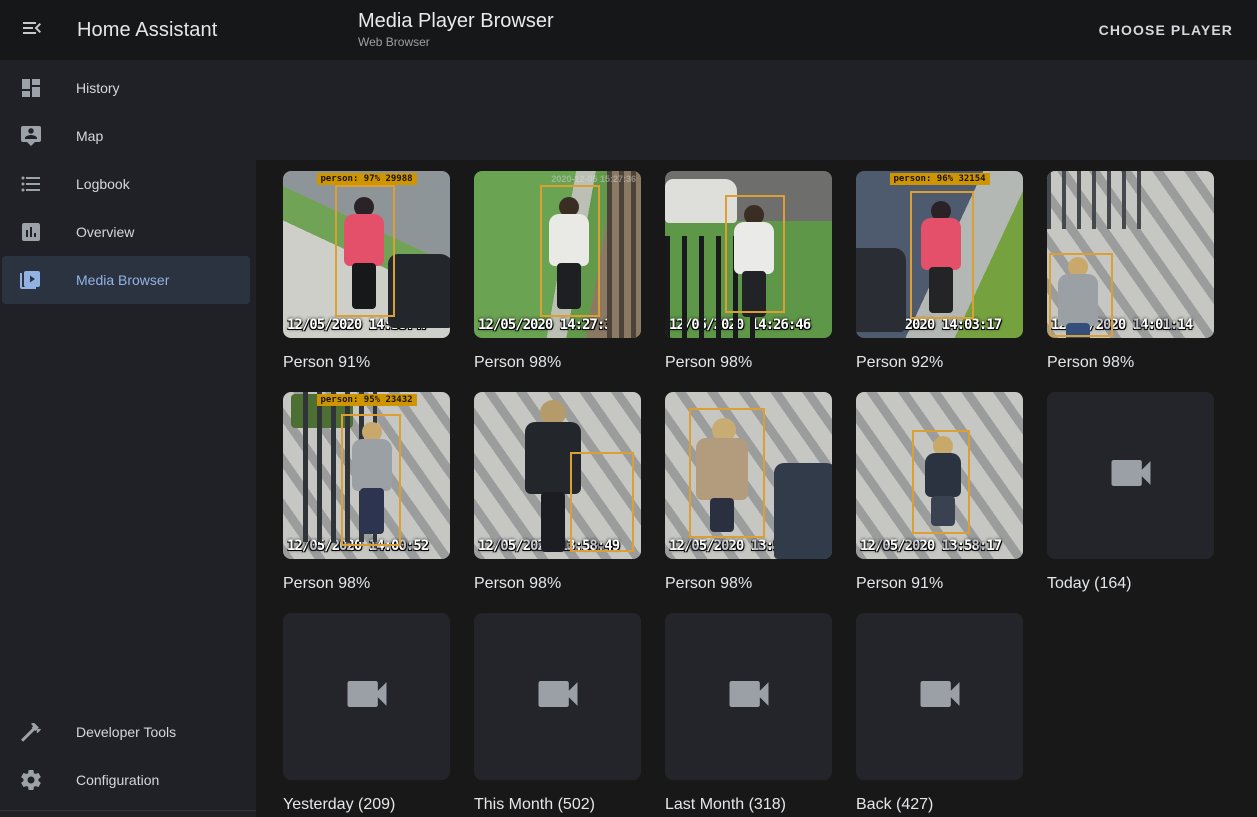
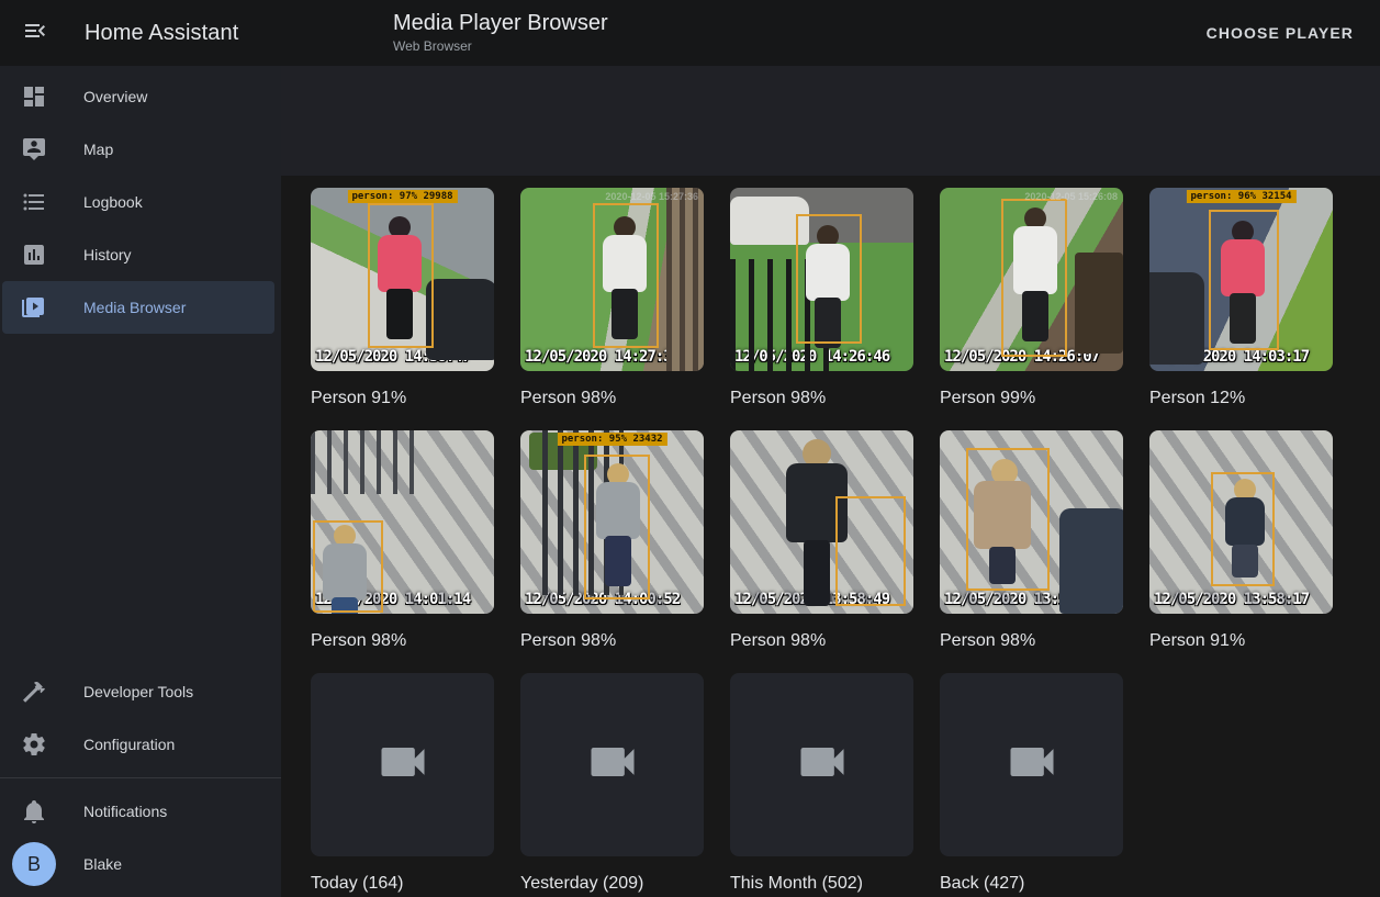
  Home Assistant
  Media Player Browser
  Web Browser
  CHOOSE PLAYER
- History
+ Overview
  Map
  Logbook
- Overview
+ History
  Media Browser
  Developer Tools
  Configuration
+ Notifications
+ B
+ Blake
  person: 97% 29988
  12/05/2020 14:
  Person 91%
  2020-12-05 15:27:36
  12/05/2020 14:27:
  Person 98%
  Person 98%
+ 2020-12-05 15:26:08
+ 12/05/2020 14:26:07
+ Person 99%
  person: 96% 32154
- Person 92%
+ Person 12%
  Person 98%
  person: 95% 23432
  Person 98%
  Person 98%
  Person 98%
  Person 91%
  Today (164)
  Yesterday (209)
  This Month (502)
- Last Month (318)
  Back (427)
